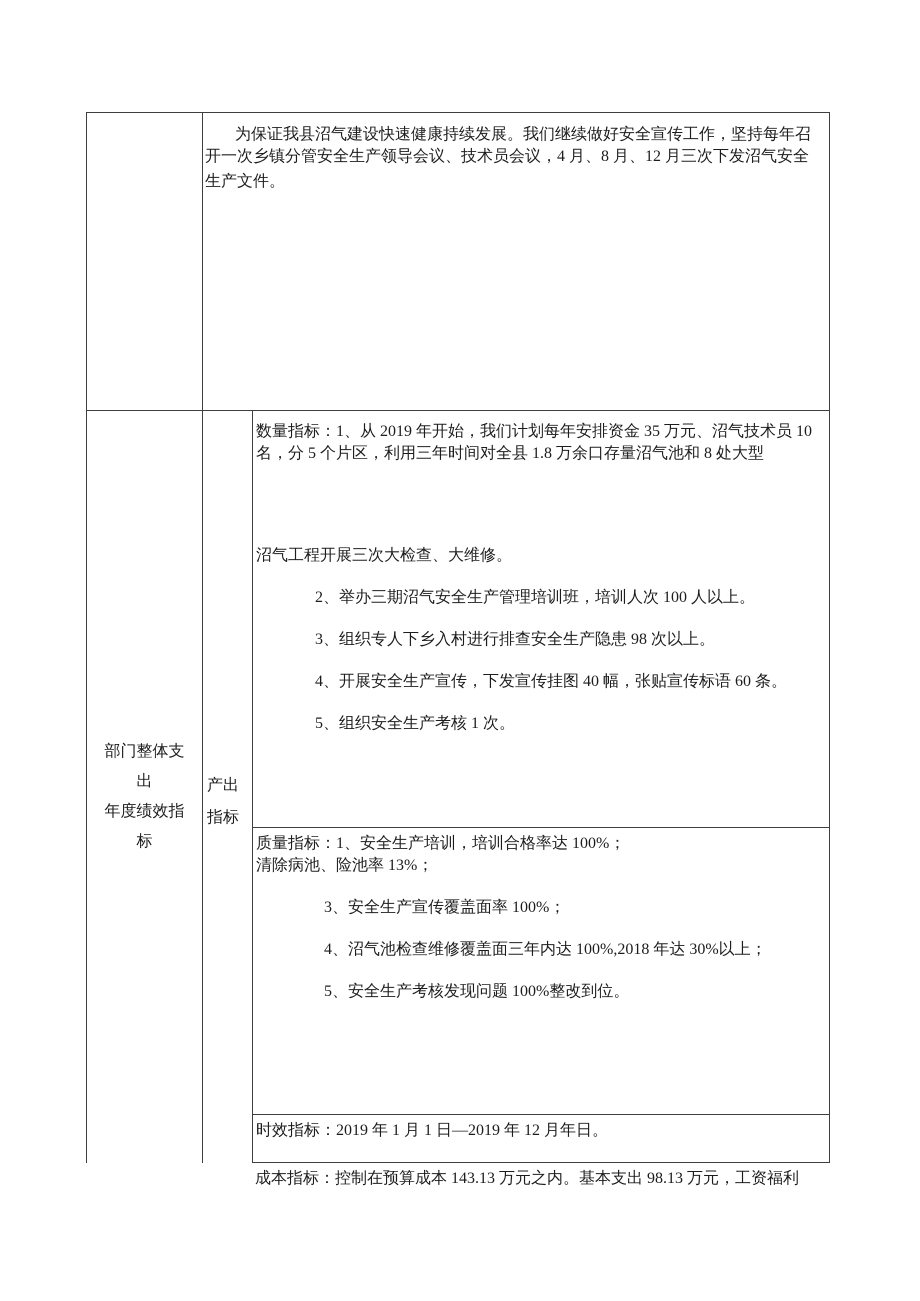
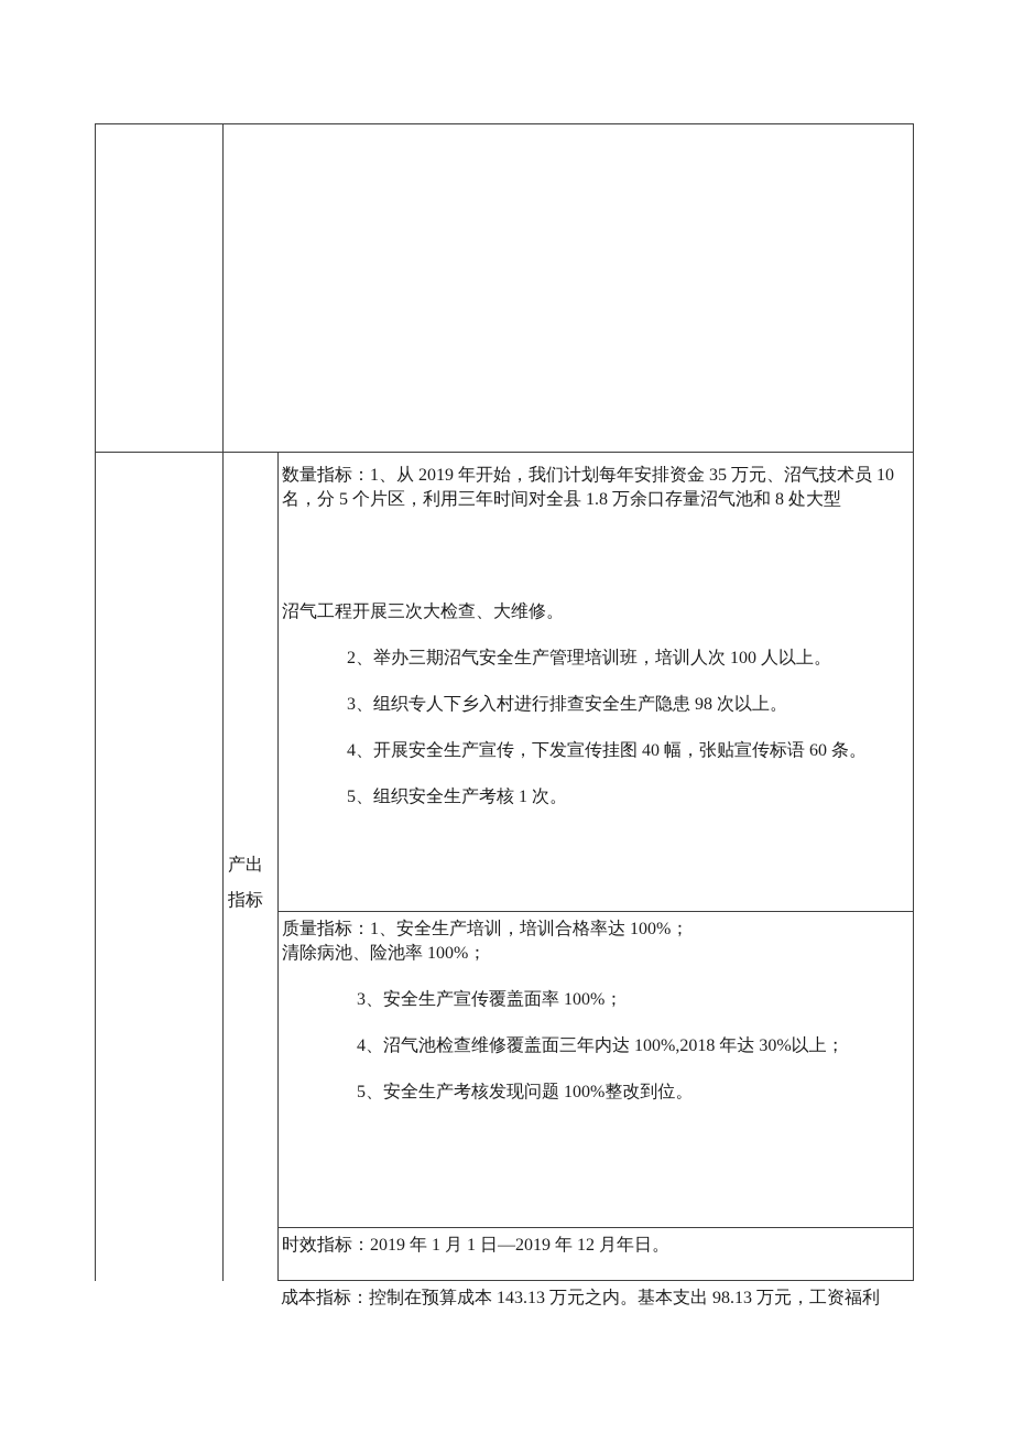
- 为保证我县沼气建设快速健康持续发展。我们继续做好安全宣传工作，坚持每年召
- 开一次乡镇分管安全生产领导会议、技术员会议，4 月、8 月、12 月三次下发沼气安全
- 生产文件。
- 部门整体支出
- 年度绩效指标
  产出指标
  数量指标：1、从 2019 年开始，我们计划每年安排资金 35 万元、沼气技术员 10
  名，分 5 个片区，利用三年时间对全县 1.8 万余口存量沼气池和 8 处大型
  沼气工程开展三次大检查、大维修。
  2、举办三期沼气安全生产管理培训班，培训人次 100 人以上。
  3、组织专人下乡入村进行排查安全生产隐患 98 次以上。
  4、开展安全生产宣传，下发宣传挂图 40 幅，张贴宣传标语 60 条。
  5、组织安全生产考核 1 次。
  质量指标：1、安全生产培训，培训合格率达 100%；
- 清除病池、险池率 13%；
+ 清除病池、险池率 100%；
  3、安全生产宣传覆盖面率 100%；
  4、沼气池检查维修覆盖面三年内达 100%,2018 年达 30%以上；
  5、安全生产考核发现问题 100%整改到位。
  时效指标：2019 年 1 月 1 日—2019 年 12 月年日。
  成本指标：控制在预算成本 143.13 万元之内。基本支出 98.13 万元，工资福利
